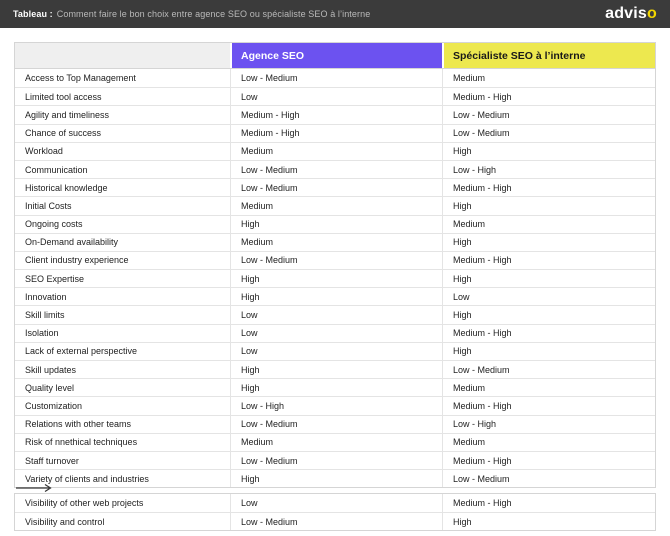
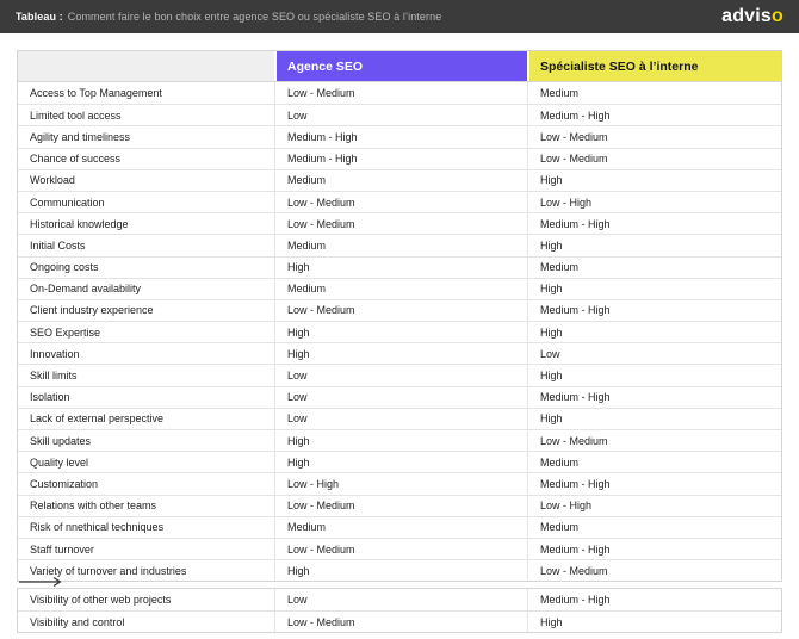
  Tableau : Comment faire le bon choix entre agence SEO ou spécialiste SEO à l’interne
  adviso
  Agence SEO
  Spécialiste SEO à l’interne
  Access to Top Management
  Low - Medium
  Medium
  Limited tool access
  Low
  Medium - High
  Agility and timeliness
  Medium - High
  Low - Medium
  Chance of success
  Medium - High
  Low - Medium
  Workload
  Medium
  High
  Communication
  Low - Medium
  Low - High
  Historical knowledge
  Low - Medium
  Medium - High
  Initial Costs
  Medium
  High
  Ongoing costs
  High
  Medium
  On-Demand availability
  Medium
  High
  Client industry experience
  Low - Medium
  Medium - High
  SEO Expertise
  High
  High
  Innovation
  High
  Low
  Skill limits
  Low
  High
  Isolation
  Low
  Medium - High
  Lack of external perspective
  Low
  High
  Skill updates
  High
  Low - Medium
  Quality level
  High
  Medium
  Customization
  Low - High
  Medium - High
  Relations with other teams
  Low - Medium
  Low - High
  Risk of nnethical techniques
  Medium
  Medium
  Staff turnover
  Low - Medium
  Medium - High
- Variety of clients and industries
+ Variety of turnover and industries
  High
  Low - Medium
  Visibility of other web projects
  Low
  Medium - High
  Visibility and control
  Low - Medium
  High
